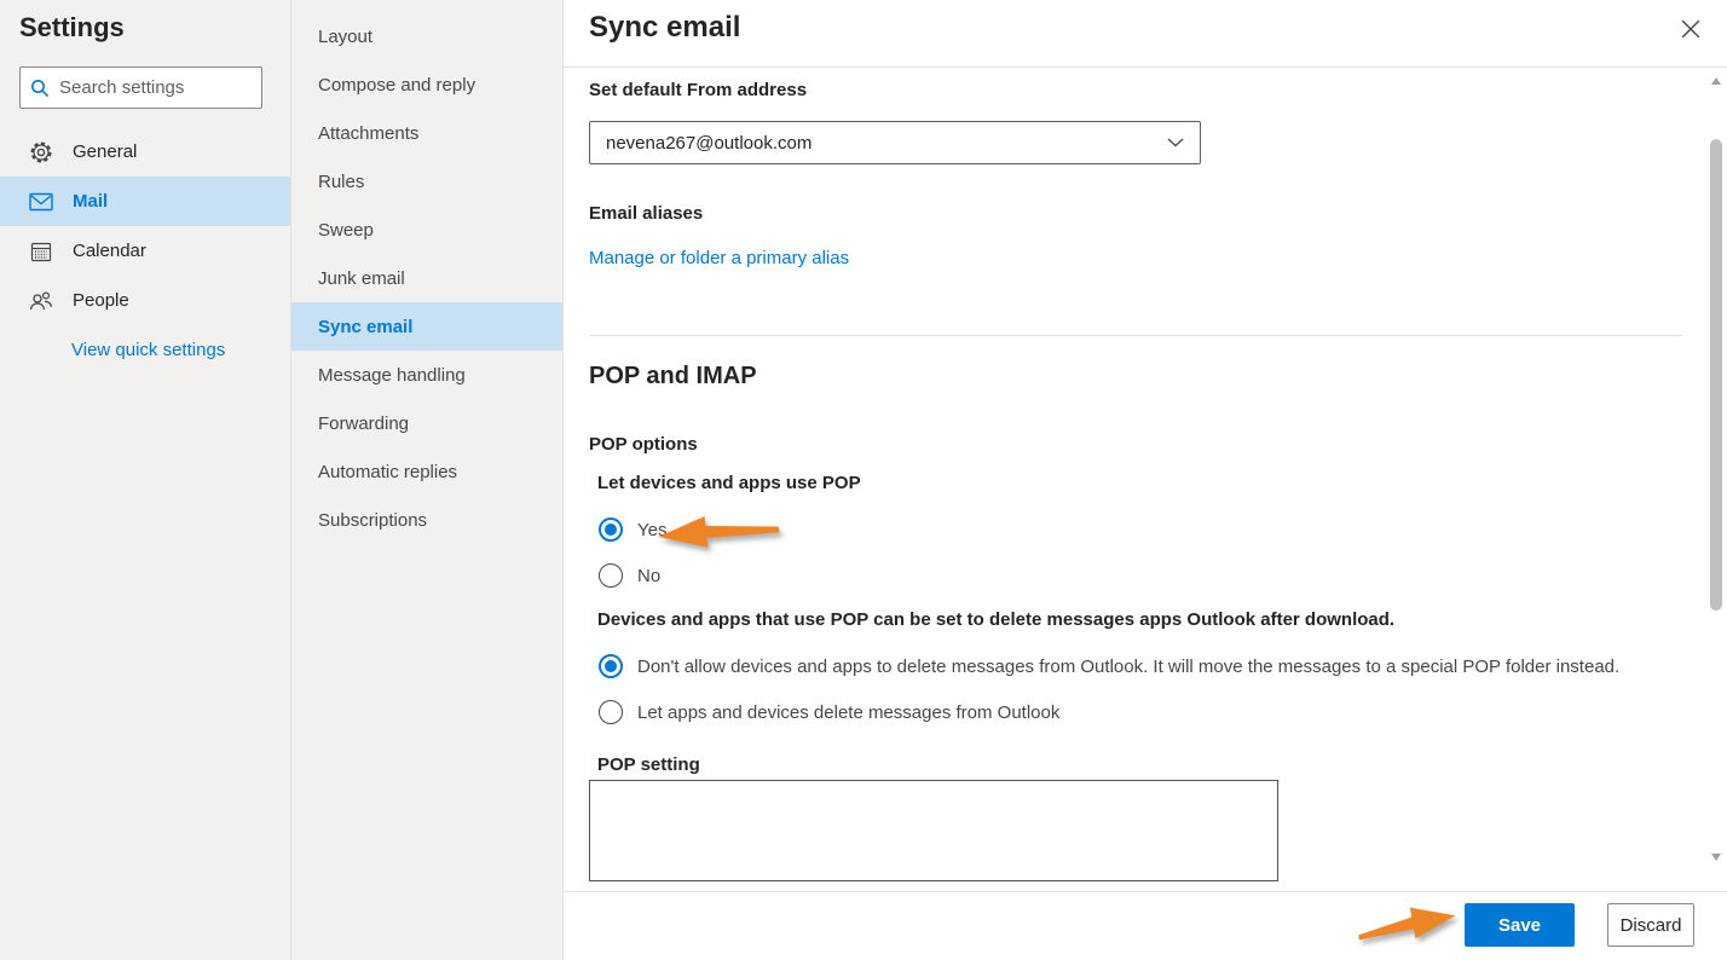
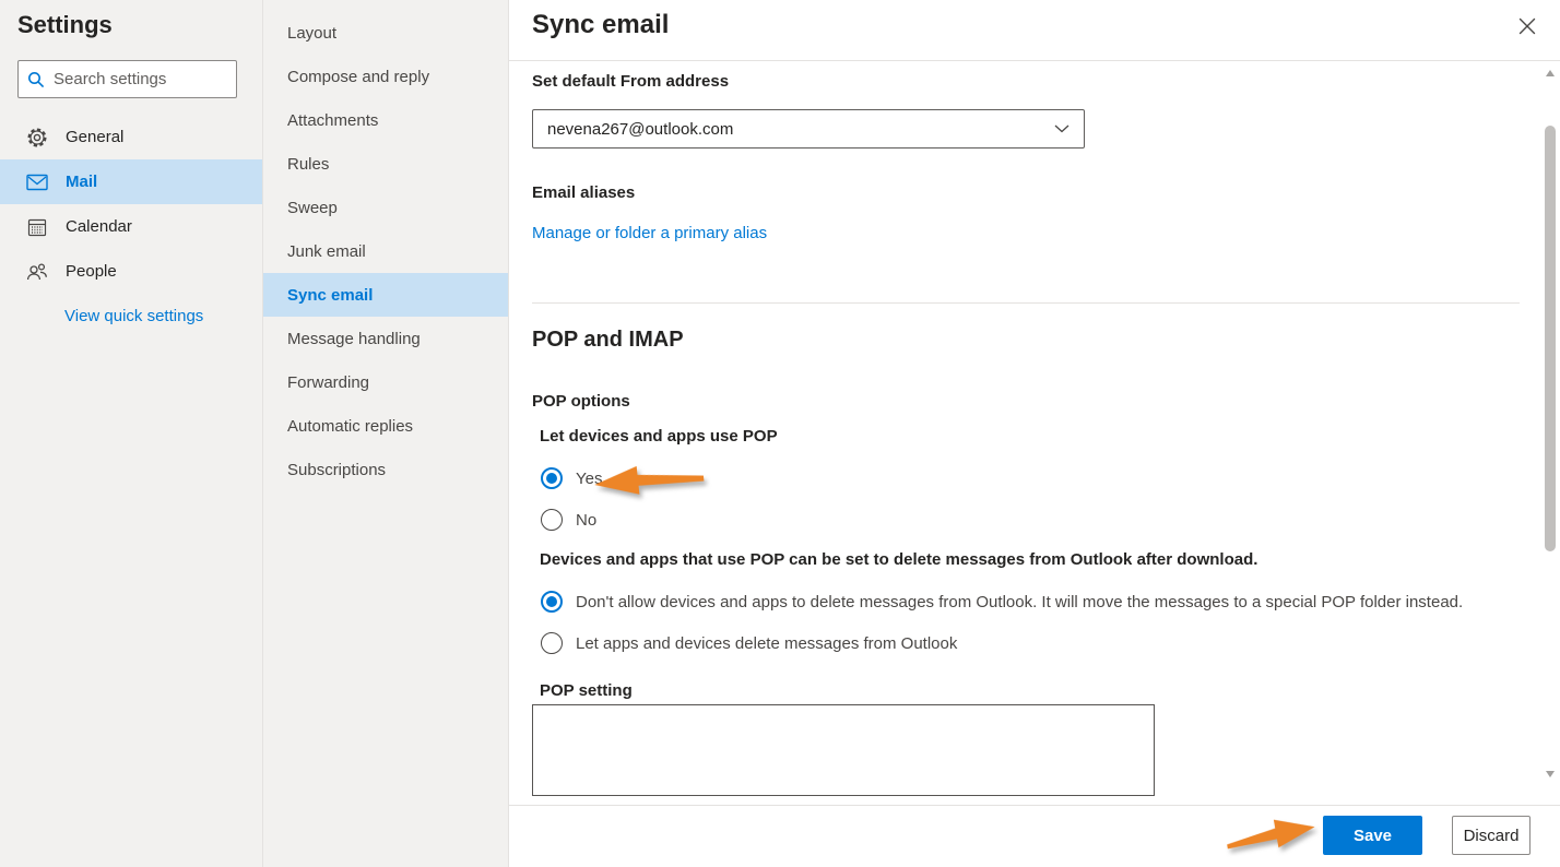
  Settings
  Search settings
  General
  Mail
  Calendar
  People
  View quick settings
  Layout
  Compose and reply
  Attachments
  Rules
  Sweep
  Junk email
  Sync email
  Message handling
  Forwarding
  Automatic replies
  Subscriptions
  Sync email
  Set default From address
  nevena267@outlook.com
  Email aliases
  Manage or folder a primary alias
  POP and IMAP
  POP options
  Let devices and apps use POP
  Yes
  No
- Devices and apps that use POP can be set to delete messages apps Outlook after download.
+ Devices and apps that use POP can be set to delete messages from Outlook after download.
  Don't allow devices and apps to delete messages from Outlook. It will move the messages to a special POP folder instead.
  Let apps and devices delete messages from Outlook
  POP setting
  Save
  Discard
